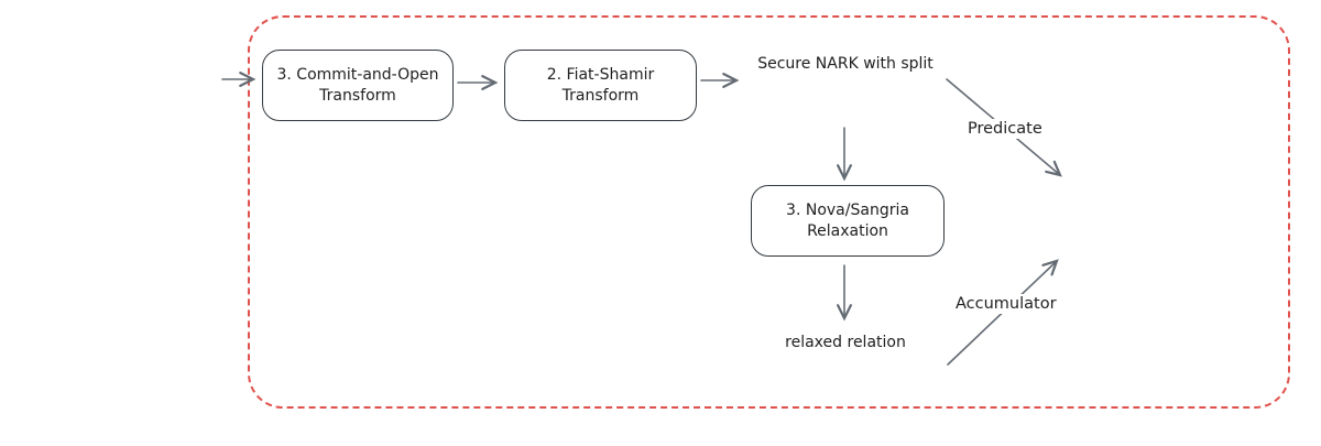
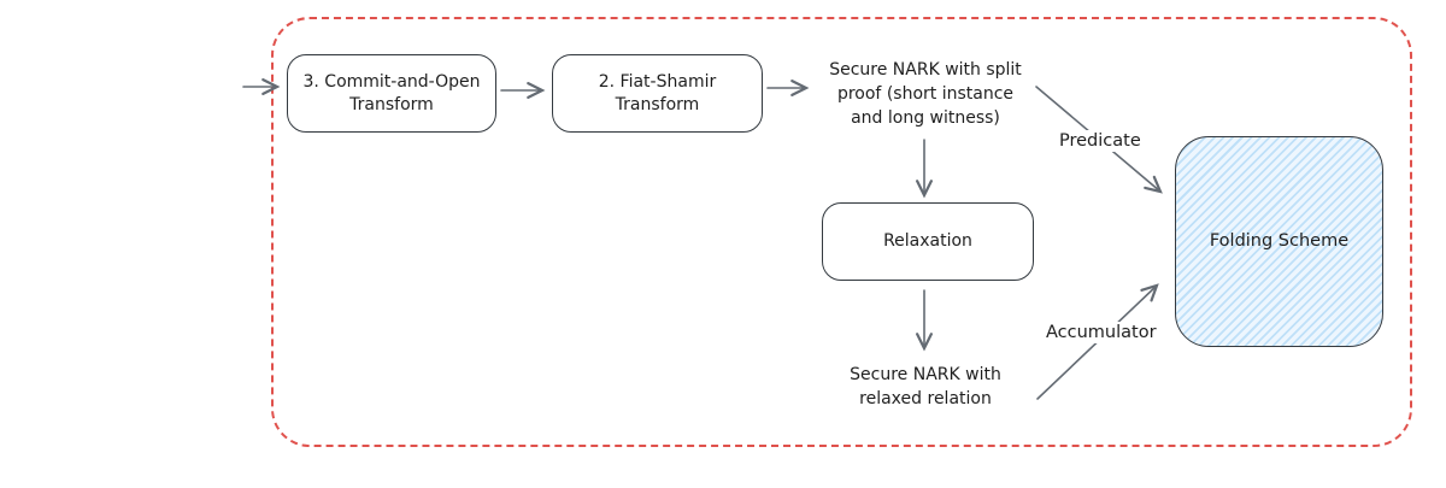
  3. Commit-and-Open
  Transform
  2. Fiat-Shamir
  Transform
- 3. Nova/Sangria
  Relaxation
  Secure NARK with split
+ proof (short instance
+ and long witness)
+ Secure NARK with
  relaxed relation
  Predicate
  Accumulator
+ Folding Scheme
